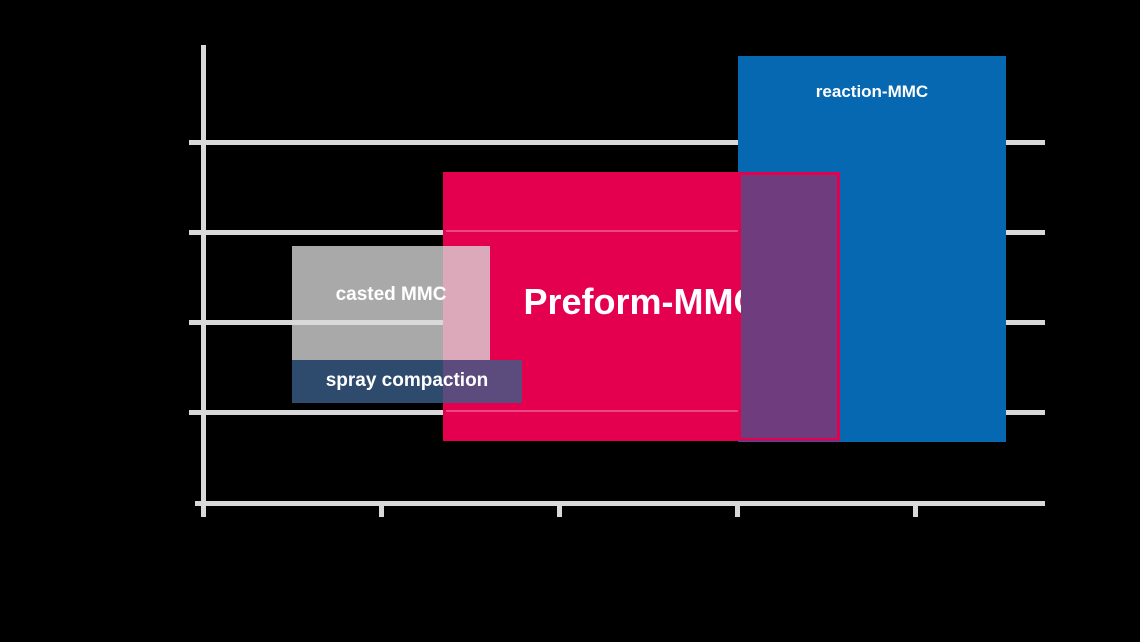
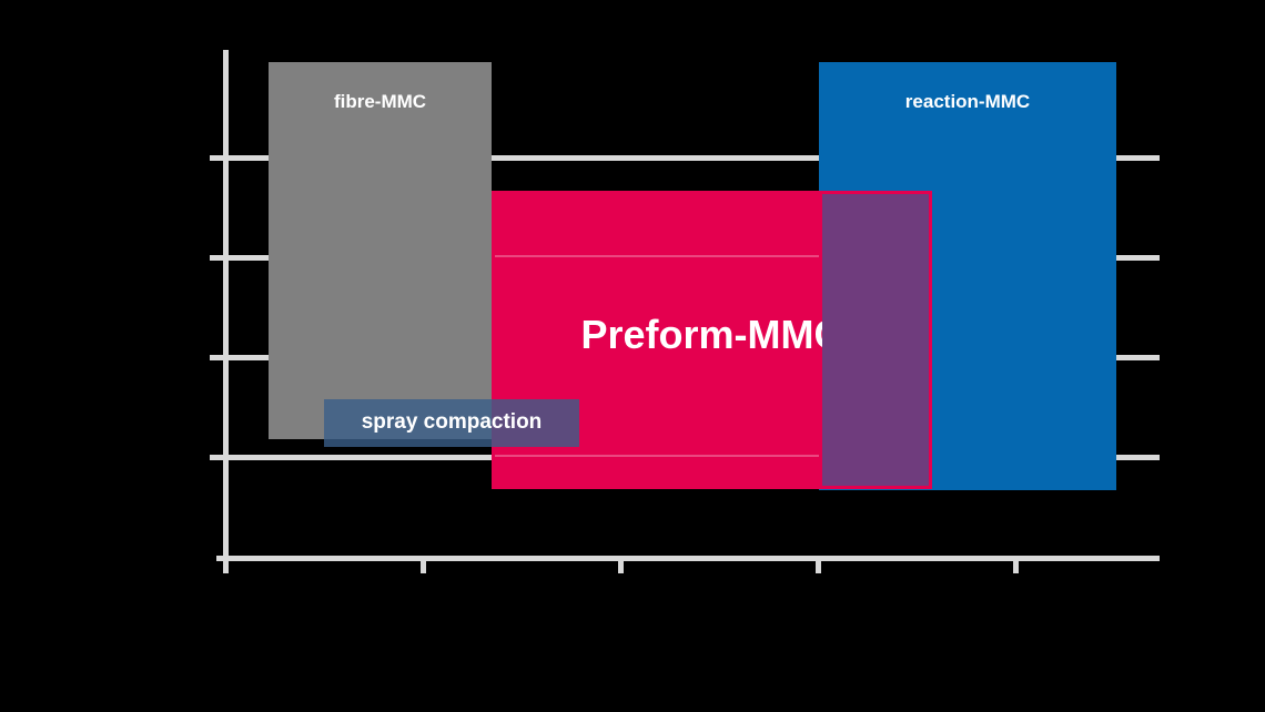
+ fibre-MMC
  reaction-MMC
  Preform-MM
- casted MMC
  spray compaction
